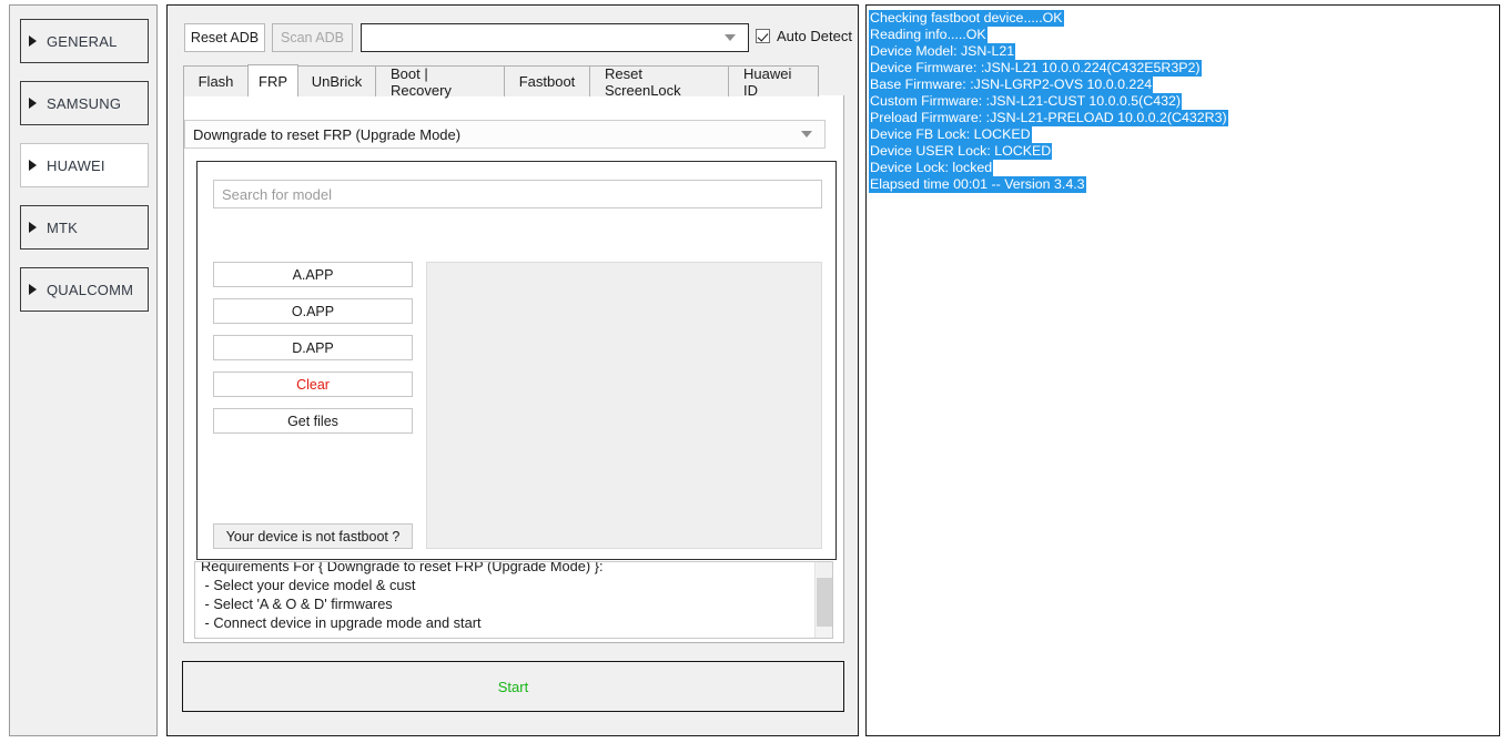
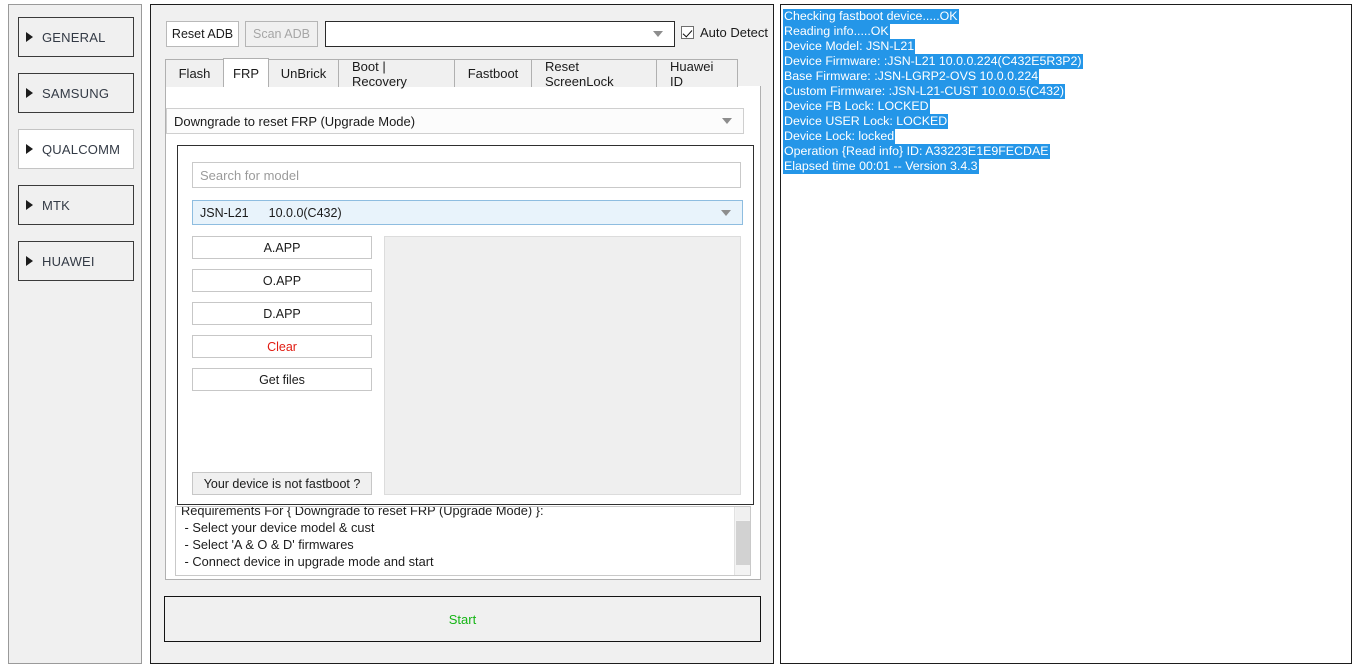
  GENERAL
  SAMSUNG
- HUAWEI
+ QUALCOMM
  MTK
- QUALCOMM
+ HUAWEI
  Reset ADB
  Scan ADB
  Auto Detect
  Flash
  FRP
  UnBrick
  Boot | Recovery
  Fastboot
  Reset ScreenLock
  Huawei ID
  Downgrade to reset FRP (Upgrade Mode)
  Search for model
+ JSN-L21
+ 10.0.0(C432)
  A.APP
  O.APP
  D.APP
  Clear
  Get files
  Your device is not fastboot ?
  Requirements For { Downgrade to reset FRP (Upgrade Mode) }:
  - Select your device model & cust
  - Select 'A & O & D' firmwares
  - Connect device in upgrade mode and start
  Start
  Checking fastboot device.....OK
  Reading info.....OK
  Device Model: JSN-L21
  Device Firmware: :JSN-L21 10.0.0.224(C432E5R3P2)
  Base Firmware: :JSN-LGRP2-OVS 10.0.0.224
  Custom Firmware: :JSN-L21-CUST 10.0.0.5(C432)
- Preload Firmware: :JSN-L21-PRELOAD 10.0.0.2(C432R3)
  Device FB Lock: LOCKED
  Device USER Lock: LOCKED
  Device Lock: locked
+ Operation {Read info} ID: A33223E1E9FECDAE
  Elapsed time 00:01 -- Version 3.4.3
